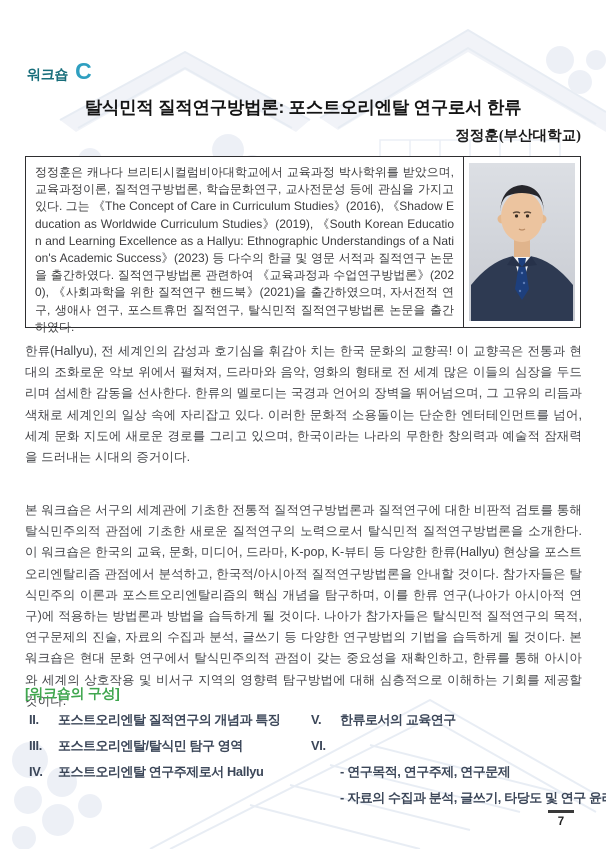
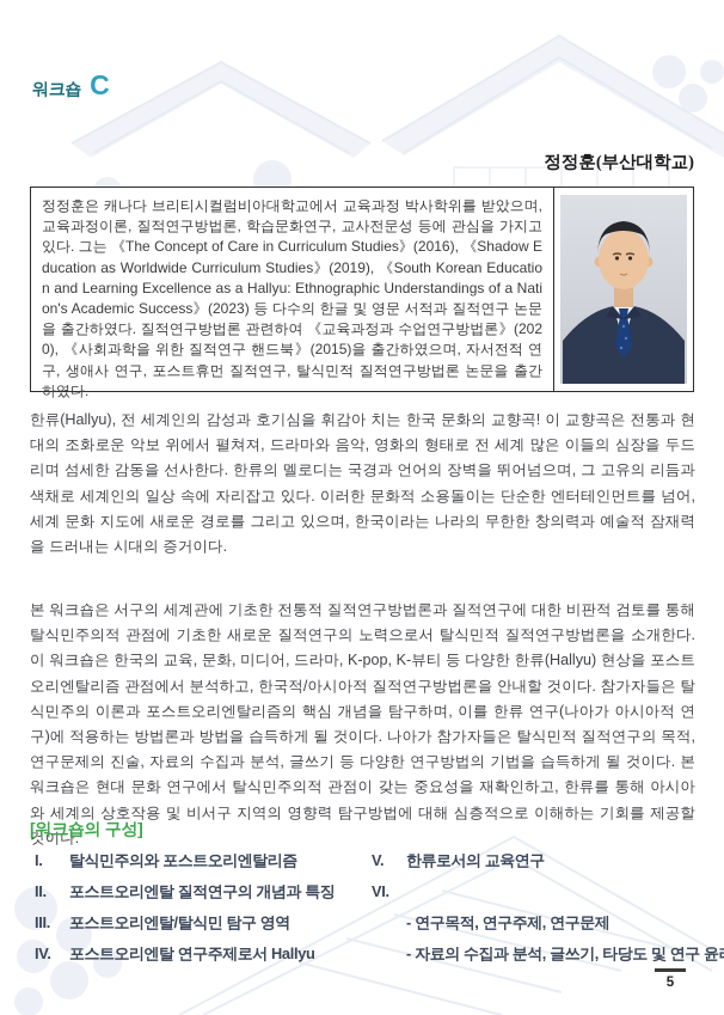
  워크숍
  C
- 탈식민적 질적연구방법론: 포스트오리엔탈 연구로서 한류
  정정훈(부산대학교)
- 정정훈은 캐나다 브리티시컬럼비아대학교에서 교육과정 박사학위를 받았으며, 교육과정이론, 질적연구방법론, 학습문화연구, 교사전문성 등에 관심을 가지고 있다. 그는 《The Concept of Care in Curriculum Studies》(2016), 《Shadow Education as Worldwide Curriculum Studies》(2019), 《South Korean Education and Learning Excellence as a Hallyu: Ethnographic Understandings of a Nation's Academic Success》(2023) 등 다수의 한글 및 영문 서적과 질적연구 논문을 출간하였다. 질적연구방법론 관련하여 《교육과정과 수업연구방법론》(2020), 《사회과학을 위한 질적연구 핸드북》(2021)을 출간하였으며, 자서전적 연구, 생애사 연구, 포스트휴먼 질적연구, 탈식민적 질적연구방법론 논문을 출간하였다.
+ 정정훈은 캐나다 브리티시컬럼비아대학교에서 교육과정 박사학위를 받았으며, 교육과정이론, 질적연구방법론, 학습문화연구, 교사전문성 등에 관심을 가지고 있다. 그는 《The Concept of Care in Curriculum Studies》(2016), 《Shadow Education as Worldwide Curriculum Studies》(2019), 《South Korean Education and Learning Excellence as a Hallyu: Ethnographic Understandings of a Nation's Academic Success》(2023) 등 다수의 한글 및 영문 서적과 질적연구 논문을 출간하였다. 질적연구방법론 관련하여 《교육과정과 수업연구방법론》(2020), 《사회과학을 위한 질적연구 핸드북》(2015)을 출간하였으며, 자서전적 연구, 생애사 연구, 포스트휴먼 질적연구, 탈식민적 질적연구방법론 논문을 출간하였다.
  한류(Hallyu), 전 세계인의 감성과 호기심을 휘감아 치는 한국 문화의 교향곡! 이 교향곡은 전통과 현대의 조화로운 악보 위에서 펼쳐져, 드라마와 음악, 영화의 형태로 전 세계 많은 이들의 심장을 두드리며 섬세한 감동을 선사한다. 한류의 멜로디는 국경과 언어의 장벽을 뛰어넘으며, 그 고유의 리듬과 색채로 세계인의 일상 속에 자리잡고 있다. 이러한 문화적 소용돌이는 단순한 엔터테인먼트를 넘어, 세계 문화 지도에 새로운 경로를 그리고 있으며, 한국이라는 나라의 무한한 창의력과 예술적 잠재력을 드러내는 시대의 증거이다.
  본 워크숍은 서구의 세계관에 기초한 전통적 질적연구방법론과 질적연구에 대한 비판적 검토를 통해 탈식민주의적 관점에 기초한 새로운 질적연구의 노력으로서 탈식민적 질적연구방법론을 소개한다. 이 워크숍은 한국의 교육, 문화, 미디어, 드라마, K-pop, K-뷰티 등 다양한 한류(Hallyu) 현상을 포스트오리엔탈리즘 관점에서 분석하고, 한국적/아시아적 질적연구방법론을 안내할 것이다. 참가자들은 탈식민주의 이론과 포스트오리엔탈리즘의 핵심 개념을 탐구하며, 이를 한류 연구(나아가 아시아적 연구)에 적용하는 방법론과 방법을 습득하게 될 것이다. 나아가 참가자들은 탈식민적 질적연구의 목적, 연구문제의 진술, 자료의 수집과 분석, 글쓰기 등 다양한 연구방법의 기법을 습득하게 될 것이다. 본 워크숍은 현대 문화 연구에서 탈식민주의적 관점이 갖는 중요성을 재확인하고, 한류를 통해 아시아와 세계의 상호작용 및 비서구 지역의 영향력 탐구방법에 대해 심층적으로 이해하는 기회를 제공할 것이다.
  [워크숍의 구성]
+ I.
+ 탈식민주의와 포스트오리엔탈리즘
  II.
  포스트오리엔탈 질적연구의 개념과 특징
  III.
  포스트오리엔탈/탈식민 탐구 영역
  IV.
  포스트오리엔탈 연구주제로서 Hallyu
  V.
  한류로서의 교육연구
  VI.
  - 연구목적, 연구주제, 연구문제
  - 자료의 수집과 분석, 글쓰기, 타당도 및 연구 윤
- 7
+ 5
